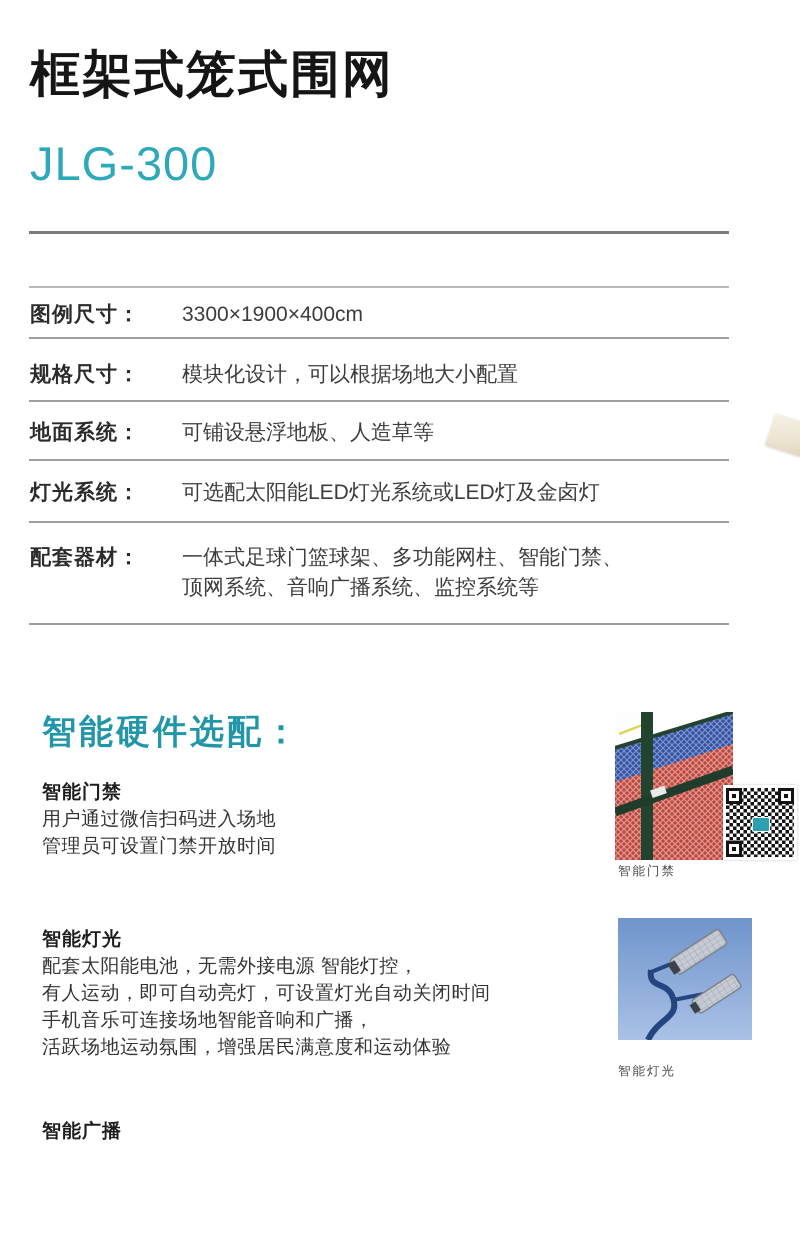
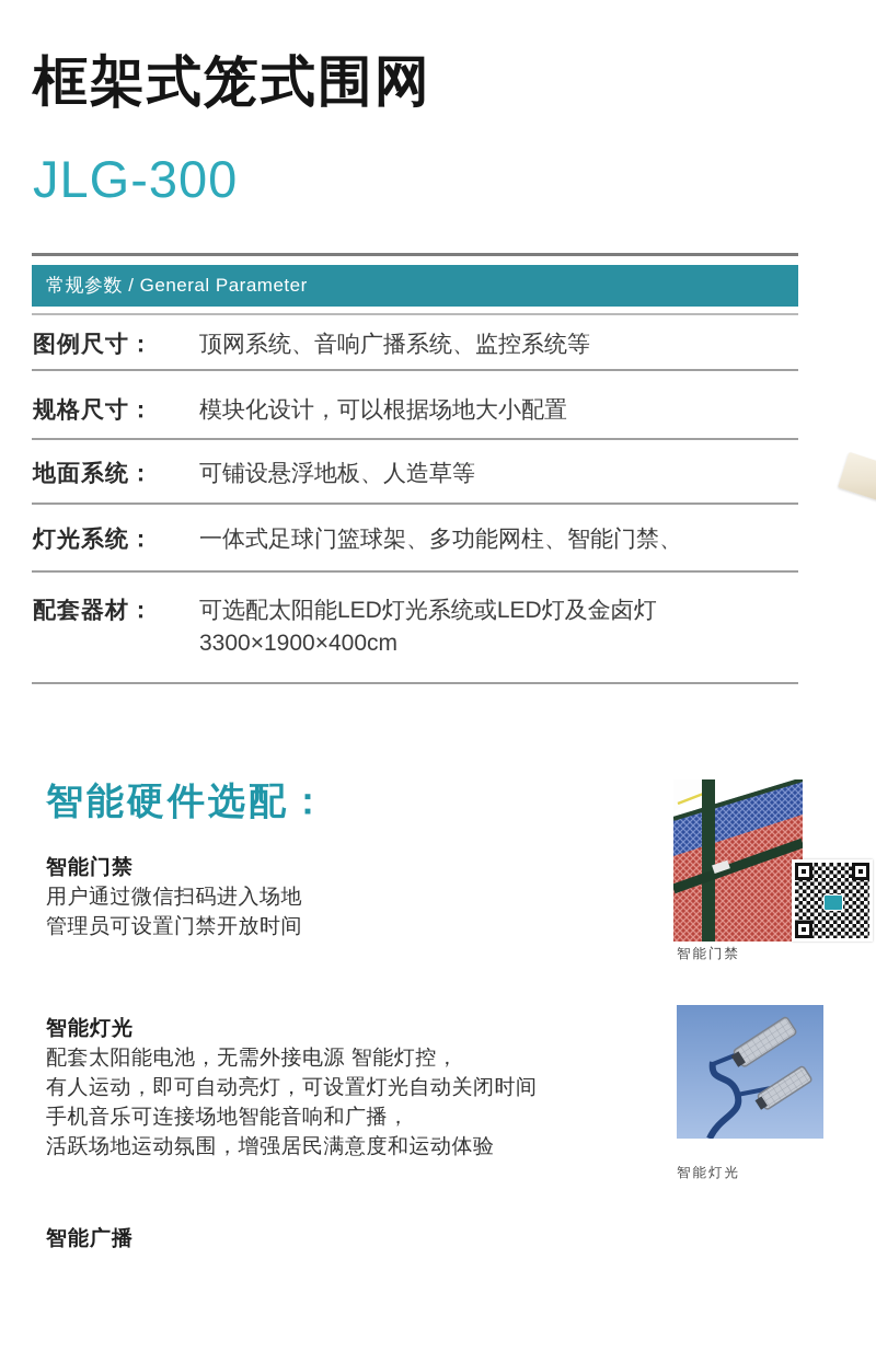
  框架式笼式围网
  JLG-300
+ 常规参数 / General Parameter
  图例尺寸：
- 3300×1900×400cm
+ 顶网系统、音响广播系统、监控系统等
  规格尺寸：
  模块化设计，可以根据场地大小配置
  地面系统：
  可铺设悬浮地板、人造草等
  灯光系统：
- 可选配太阳能LED灯光系统或LED灯及金卤灯
+ 一体式足球门篮球架、多功能网柱、智能门禁、
  配套器材：
- 一体式足球门篮球架、多功能网柱、智能门禁、
+ 可选配太阳能LED灯光系统或LED灯及金卤灯
- 顶网系统、音响广播系统、监控系统等
+ 3300×1900×400cm
  智能硬件选配：
  智能门禁
  用户通过微信扫码进入场地
  管理员可设置门禁开放时间
  智能门禁
  智能灯光
  配套太阳能电池，无需外接电源 智能灯控，
  有人运动，即可自动亮灯，可设置灯光自动关闭时间
  手机音乐可连接场地智能音响和广播，
  活跃场地运动氛围，增强居民满意度和运动体验
  智能灯光
  智能广播
